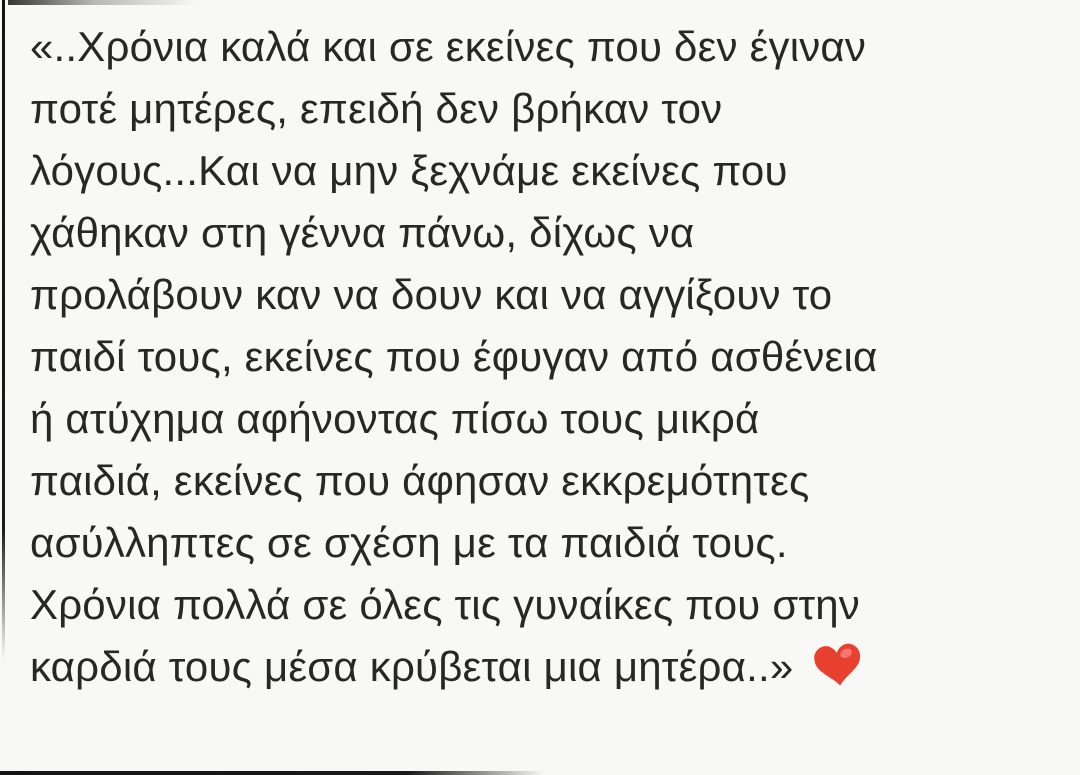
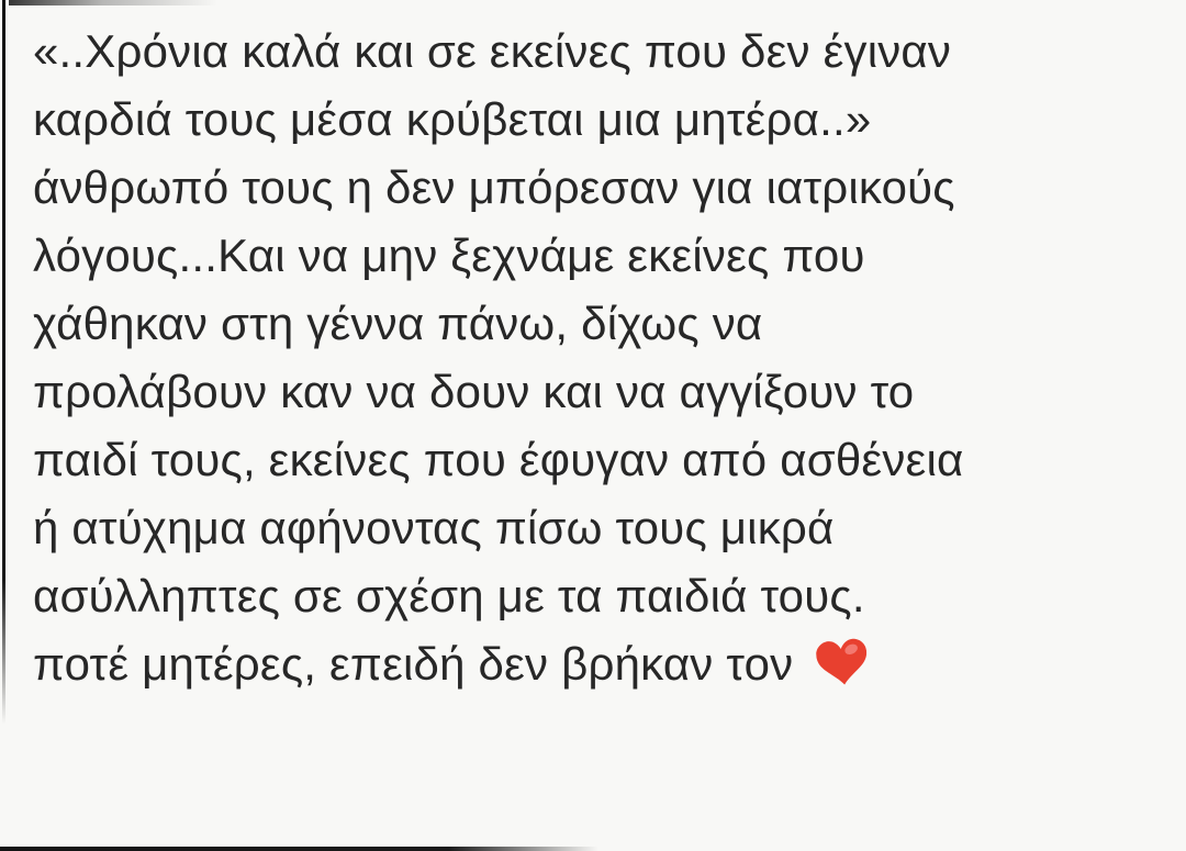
  «..Χρόνια καλά και σε εκείνες που δεν έγιναν
- ποτέ μητέρες, επειδή δεν βρήκαν τον
+ καρδιά τους μέσα κρύβεται μια μητέρα..»
+ άνθρωπό τους η δεν μπόρεσαν για ιατρικούς
  λόγους...Και να μην ξεχνάμε εκείνες που
  χάθηκαν στη γέννα πάνω, δίχως να
  προλάβουν καν να δουν και να αγγίξουν το
  παιδί τους, εκείνες που έφυγαν από ασθένεια
  ή ατύχημα αφήνοντας πίσω τους μικρά
- παιδιά, εκείνες που άφησαν εκκρεμότητες
  ασύλληπτες σε σχέση με τα παιδιά τους.
- Χρόνια πολλά σε όλες τις γυναίκες που στην
- καρδιά τους μέσα κρύβεται μια μητέρα..»
+ ποτέ μητέρες, επειδή δεν βρήκαν τον
